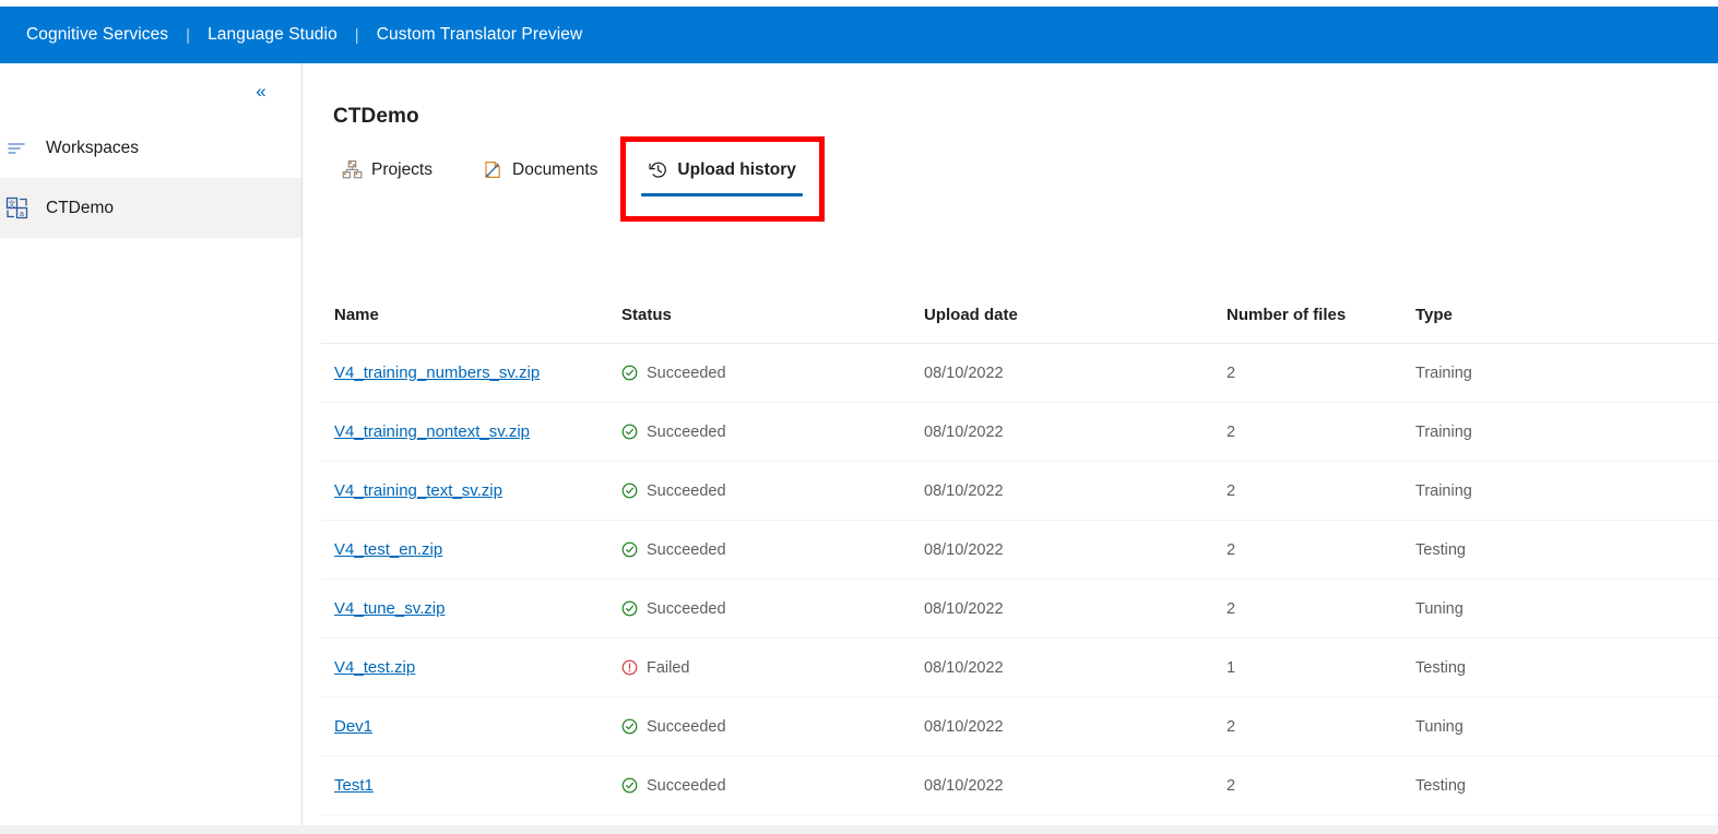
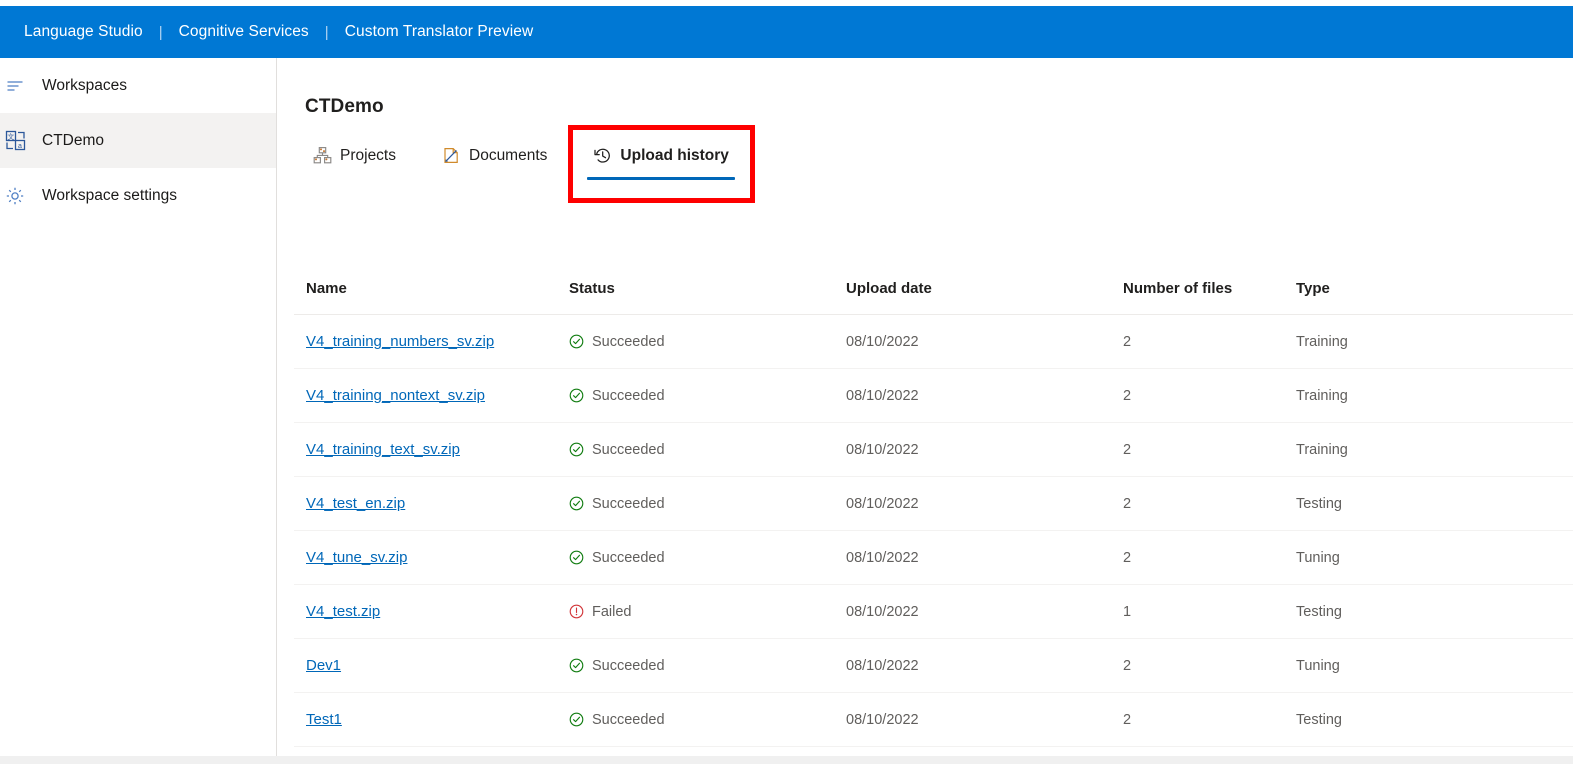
- Cognitive Services
+ Language Studio
  |
- Language Studio
+ Cognitive Services
  |
  Custom Translator Preview
- «
  Workspaces
  CTDemo
+ Workspace settings
  CTDemo
  Projects
  Documents
  Upload history
  Name
  Status
  Upload date
  Number of files
  Type
  V4_training_numbers_sv.zip
  Succeeded
  08/10/2022
  2
  Training
  V4_training_nontext_sv.zip
  Succeeded
  08/10/2022
  2
  Training
  V4_training_text_sv.zip
  Succeeded
  08/10/2022
  2
  Training
  V4_test_en.zip
  Succeeded
  08/10/2022
  2
  Testing
  V4_tune_sv.zip
  Succeeded
  08/10/2022
  2
  Tuning
  V4_test.zip
  Failed
  08/10/2022
  1
  Testing
  Dev1
  Succeeded
  08/10/2022
  2
  Tuning
  Test1
  Succeeded
  08/10/2022
  2
  Testing
